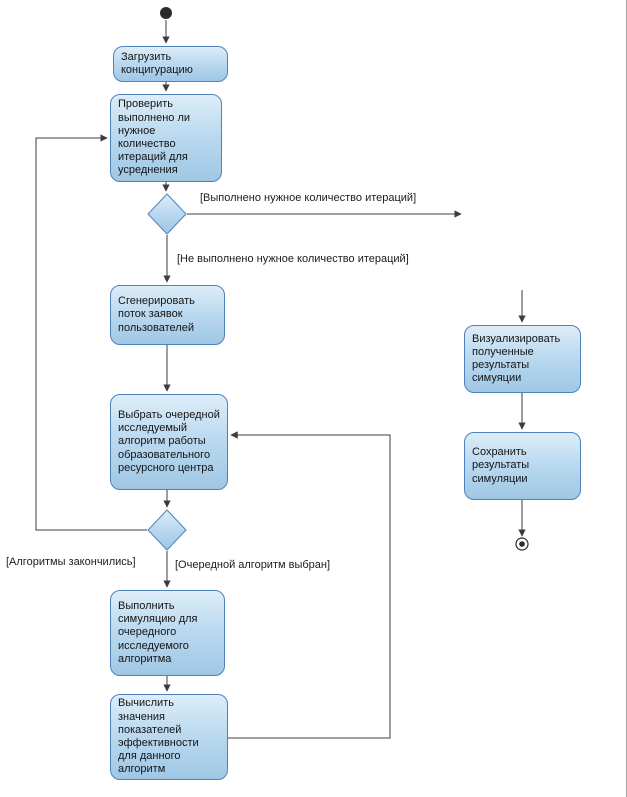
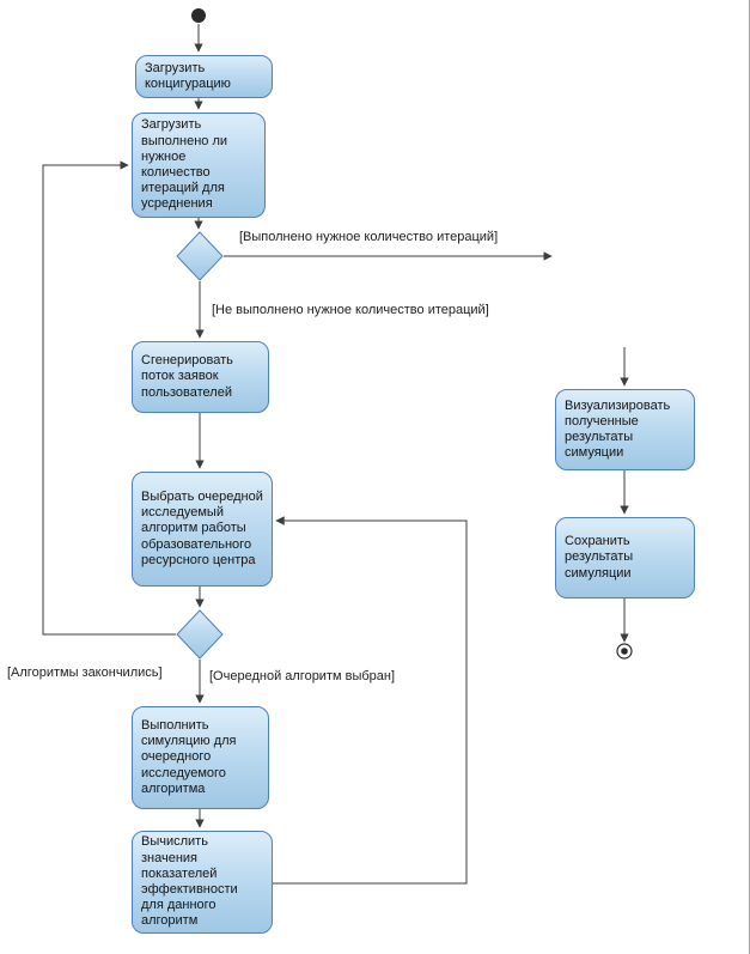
  Загрузить концигурацию
- Проверить выполнено ли нужное количество итераций для усреднения
+ Загрузить выполнено ли нужное количество итераций для усреднения
  Сгенерировать поток заявок пользователей
  Выбрать очередной исследуемый алгоритм работы образовательного ресурсного центра
  Выполнить симуляцию для очередного исследуемого алгоритма
  Вычислить значения показателей эффективности для данного алгоритм
  Визуализировать полученные результаты симуяции
  Сохранить результаты симуляции
  [Выполнено нужное количество итераций]
  [Не выполнено нужное количество итераций]
  [Алгоритмы закончились]
  [Очередной алгоритм выбран]
